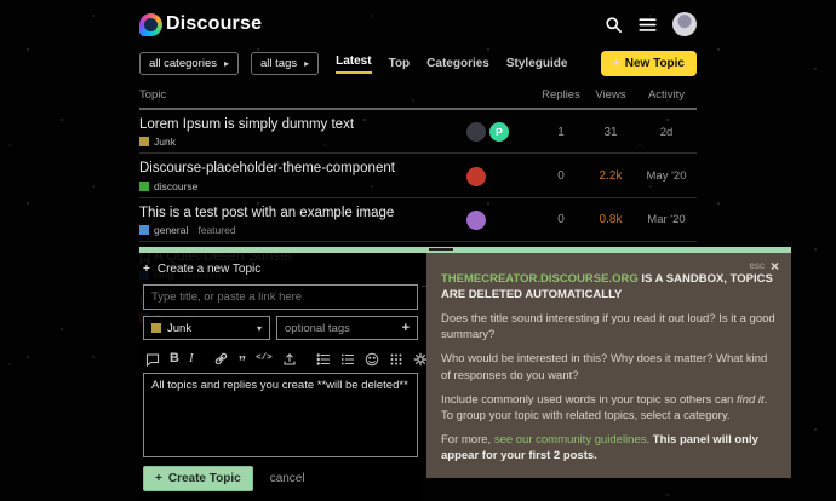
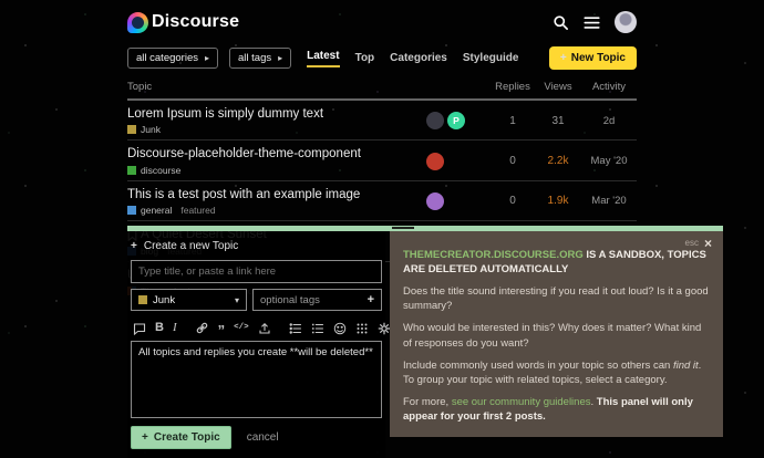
  Discourse
  all categories
  ▸
  all tags
  ▸
  Latest
  Top
  Categories
  Styleguide
  +
  New Topic
  Topic
  Replies
  Views
  Activity
  Lorem Ipsum is simply dummy text
  Junk
  P
  1
  31
  2d
  Discourse-placeholder-theme-component
  discourse
  0
  2.2k
  May '20
  This is a test post with an example image
  general
  featured
  0
- 0.8k
+ 1.9k
  Mar '20
  +
  Create a new Topic
  Type title, or paste a link here
  Junk
  ▾
  optional tags
  +
  B
  I
  ”
  </>
  All topics and replies you create **will be deleted**
  +
  Create Topic
  cancel
  esc
  ×
  THEMECREATOR.DISCOURSE.ORG IS A SANDBOX, TOPICS ARE DELETED AUTOMATICALLY
  Does the title sound interesting if you read it out loud? Is it a good summary?
  Who would be interested in this? Why does it matter? What kind of responses do you want?
  Include commonly used words in your topic so others can find it. To group your topic with related topics, select a category.
  For more, see our community guidelines. This panel will only appear for your first 2 posts.
